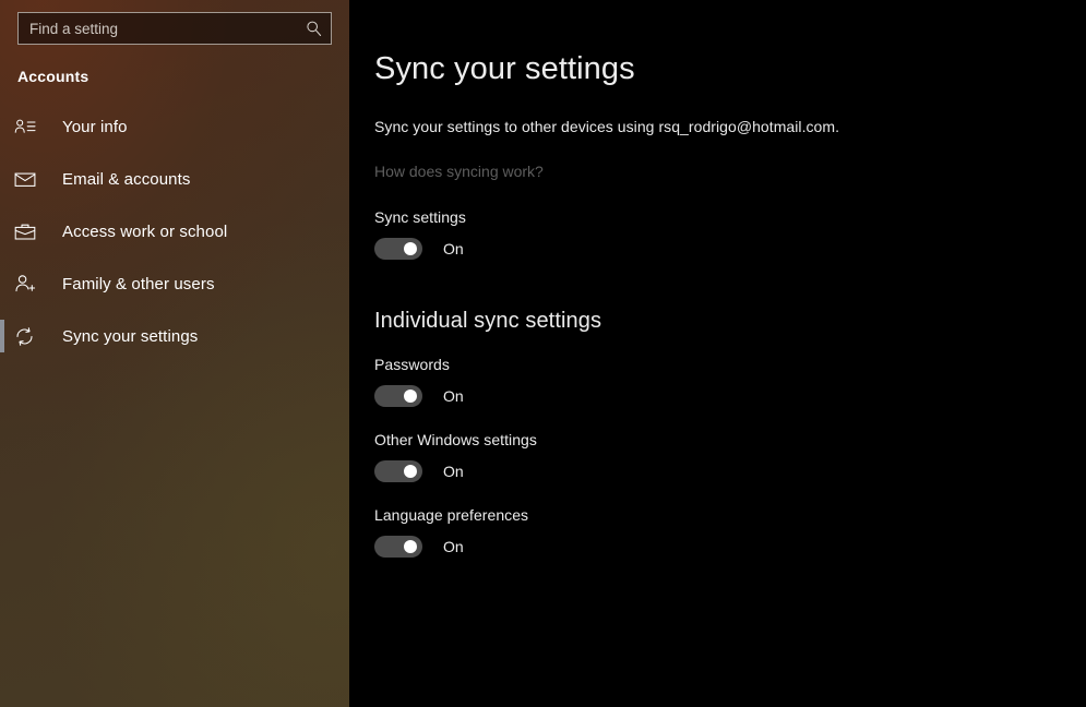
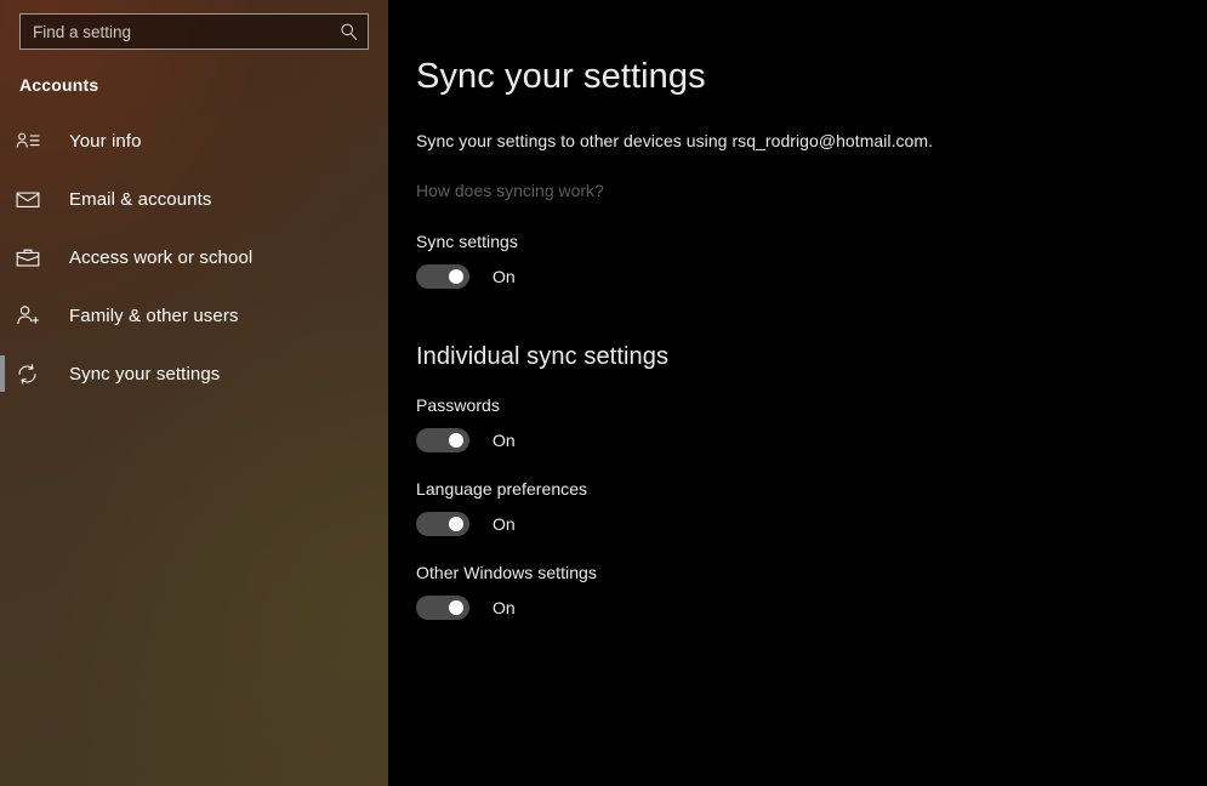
  Find a setting
  Accounts
  Your info
  Email & accounts
  Access work or school
  Family & other users
  Sync your settings
  Sync your settings
  Sync your settings to other devices using rsq_rodrigo@hotmail.com.
  How does syncing work?
  Sync settings
  On
  Individual sync settings
  Passwords
  On
- Other Windows settings
+ Language preferences
  On
- Language preferences
+ Other Windows settings
  On
